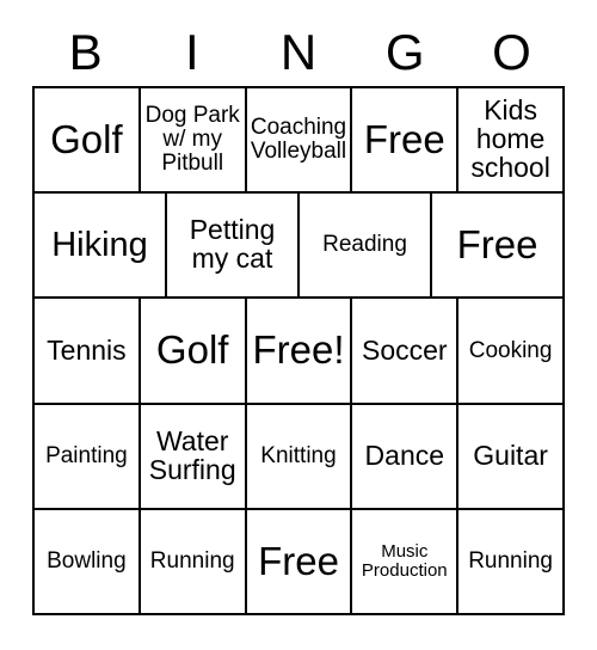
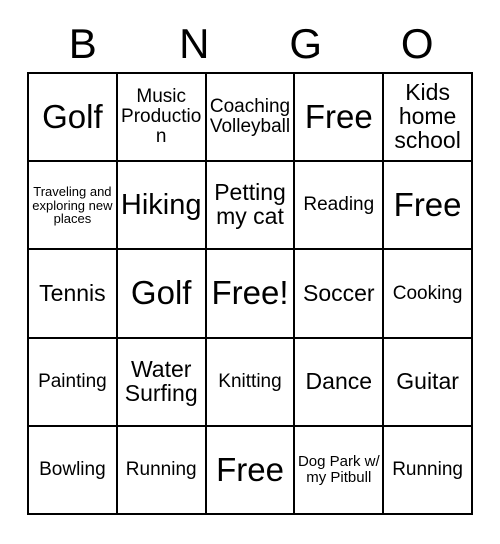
  B
- I
  N
  G
  O
  Golf
- Dog Park w/ my Pitbull
+ Music Production
  Coaching Volleyball
  Free
  Kids home school
+ Traveling and exploring new places
  Hiking
  Petting my cat
  Reading
  Free
  Tennis
  Golf
  Free!
  Soccer
  Cooking
  Painting
  Water Surfing
  Knitting
  Dance
  Guitar
  Bowling
  Running
  Free
- Music Production
+ Dog Park w/ my Pitbull
  Running
